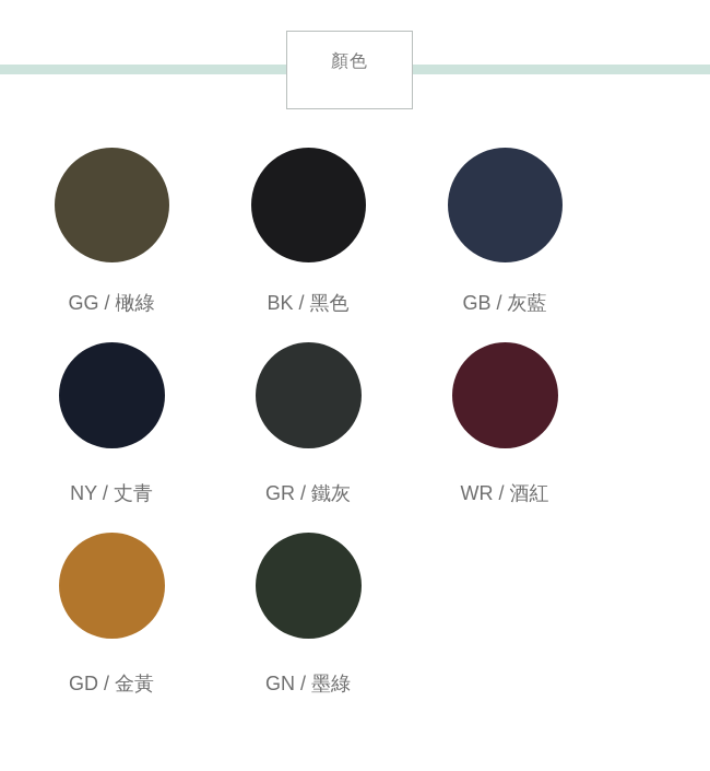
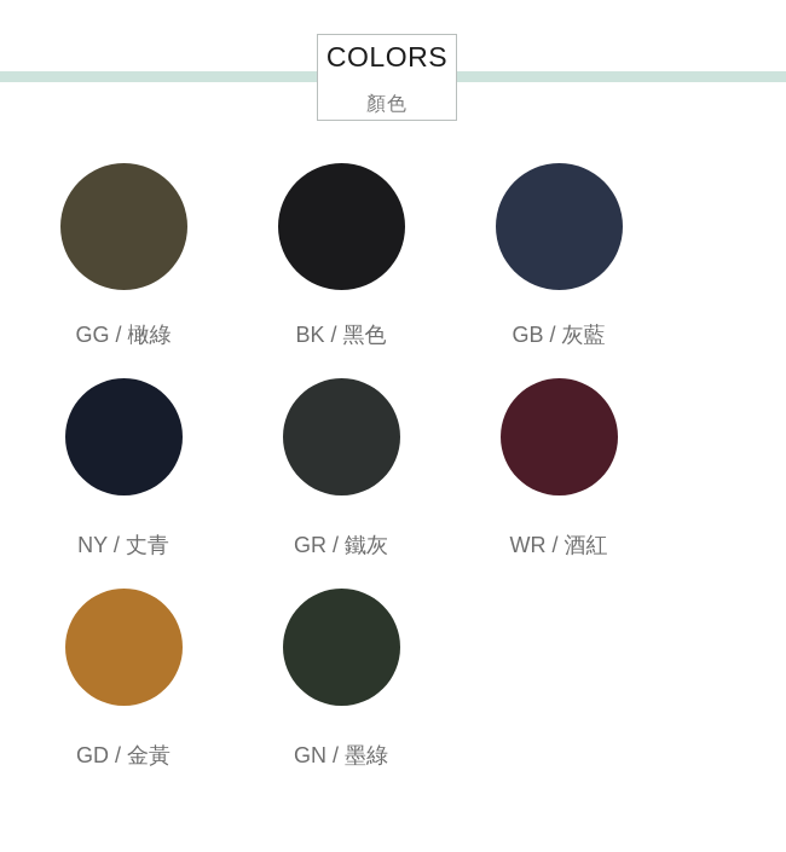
+ COLORS
  顏色
  GG / 橄綠
  BK / 黑色
  GB / 灰藍
  NY / 丈青
  GR / 鐵灰
  WR / 酒紅
  GD / 金黃
  GN / 墨綠
